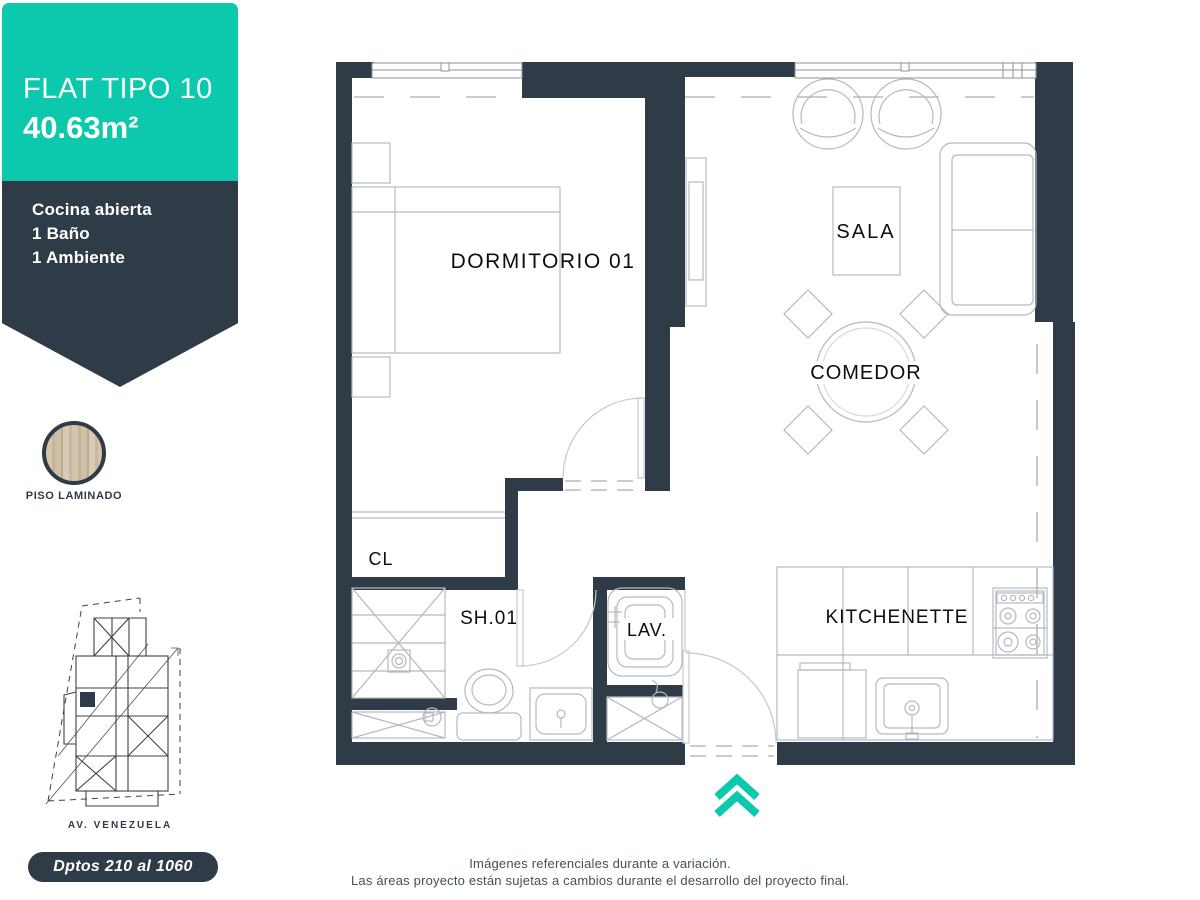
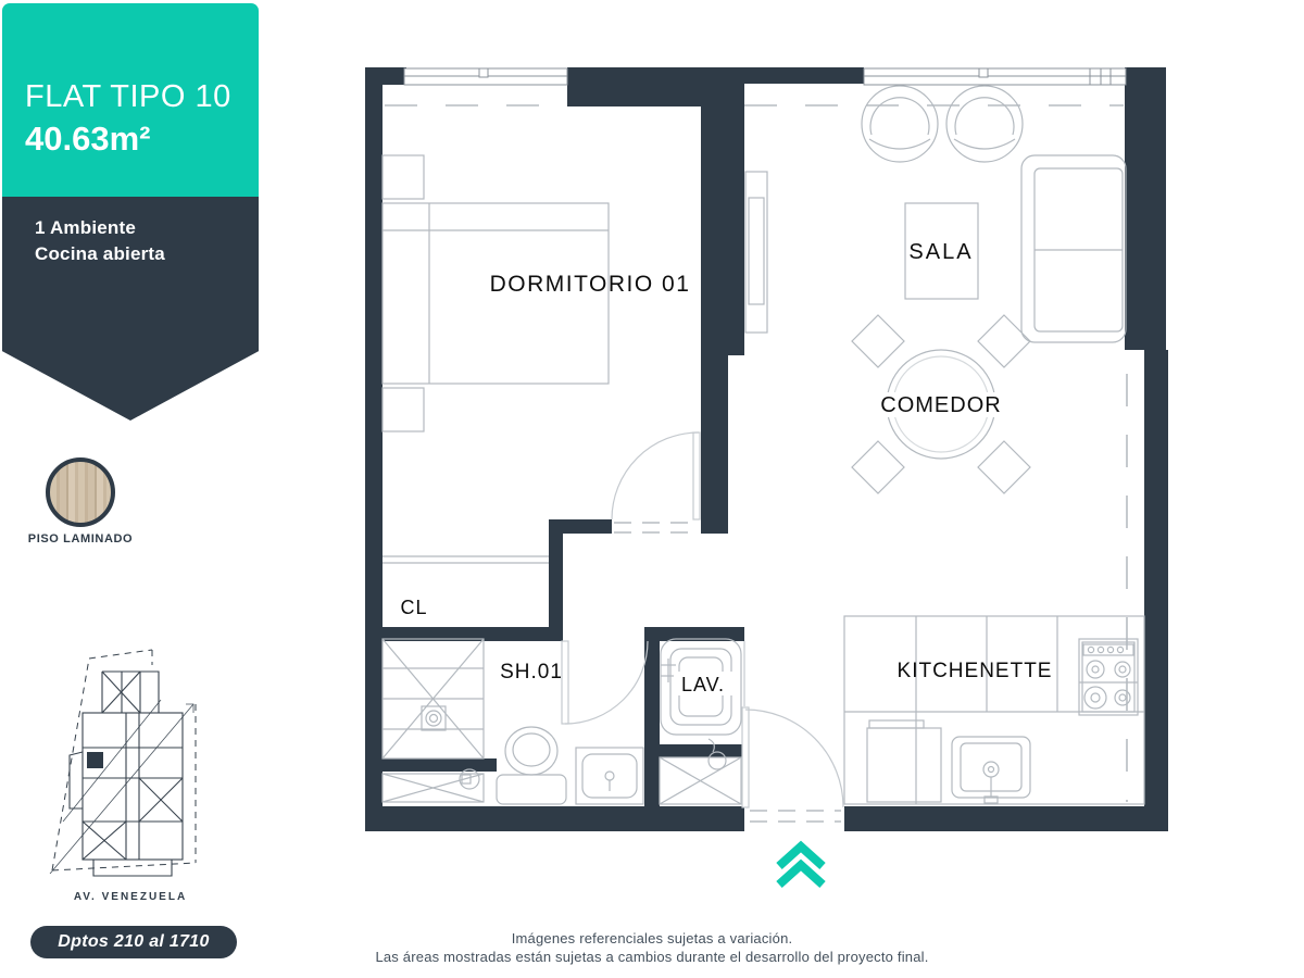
  DORMITORIO 01
  SALA
  COMEDOR
  CL
  SH.01
  LAV.
  KITCHENETTE
  FLAT TIPO 10
  40.63m²
- Cocina abierta
+ 1 Ambiente
- 1 Baño
- 1 Ambiente
+ Cocina abierta
  PISO LAMINADO
  AV. VENEZUELA
- Dptos 210 al 1060
+ Dptos 210 al 1710
- Imágenes referenciales durante a variación.
+ Imágenes referenciales sujetas a variación.
- Las áreas proyecto están sujetas a cambios durante el desarrollo del proyecto final.
+ Las áreas mostradas están sujetas a cambios durante el desarrollo del proyecto final.
